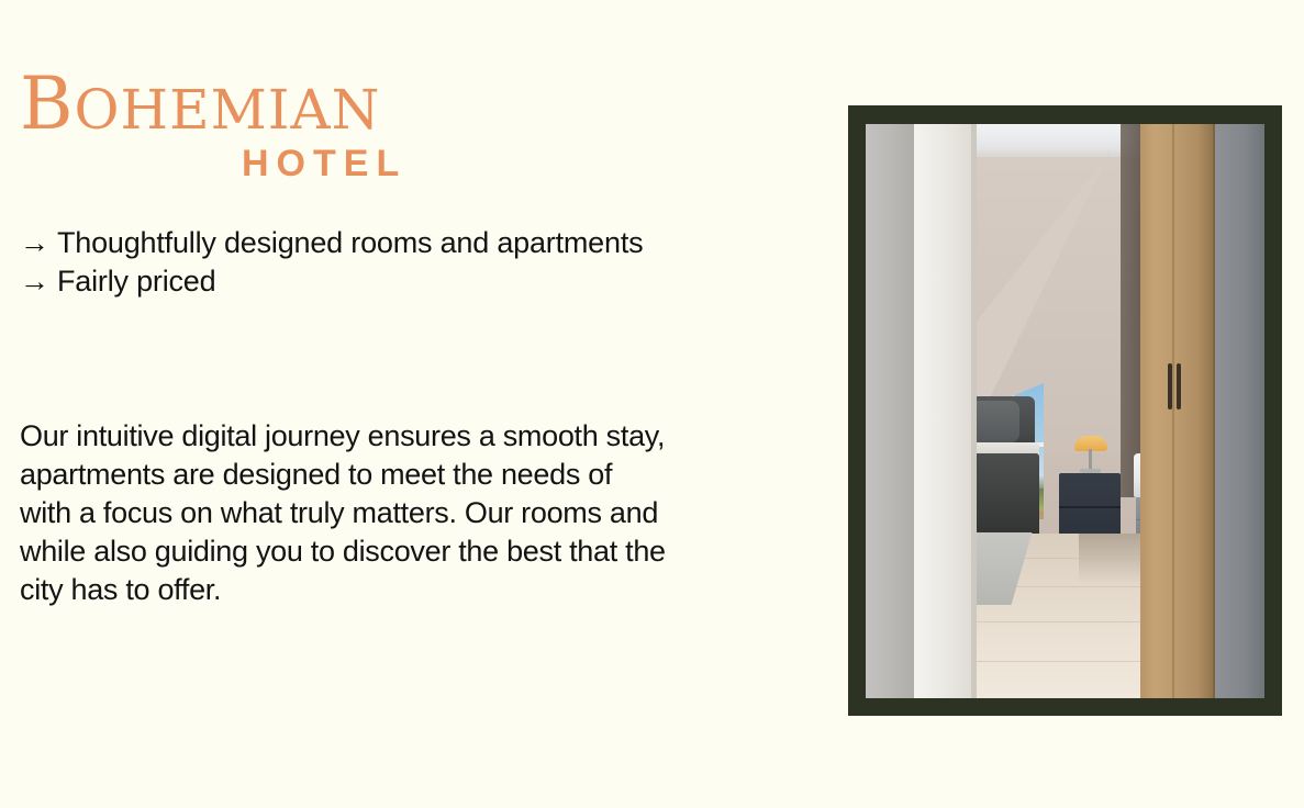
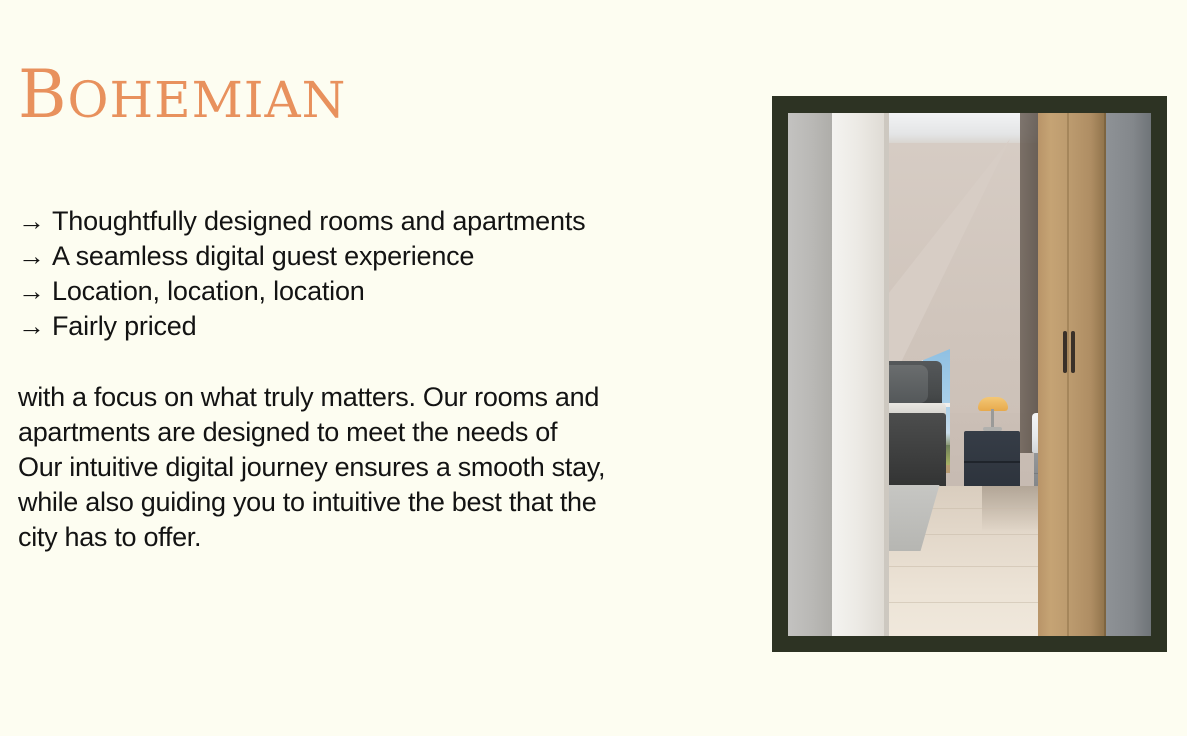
  BOHEMIAN
- HOTEL
  → Thoughtfully designed rooms and apartments
+ → A seamless digital guest experience
+ → Location, location, location
  → Fairly priced
- Our intuitive digital journey ensures a smooth stay,
+ with a focus on what truly matters. Our rooms and
  apartments are designed to meet the needs of
- with a focus on what truly matters. Our rooms and
+ Our intuitive digital journey ensures a smooth stay,
- while also guiding you to discover the best that the
+ while also guiding you to intuitive the best that the
  city has to offer.
